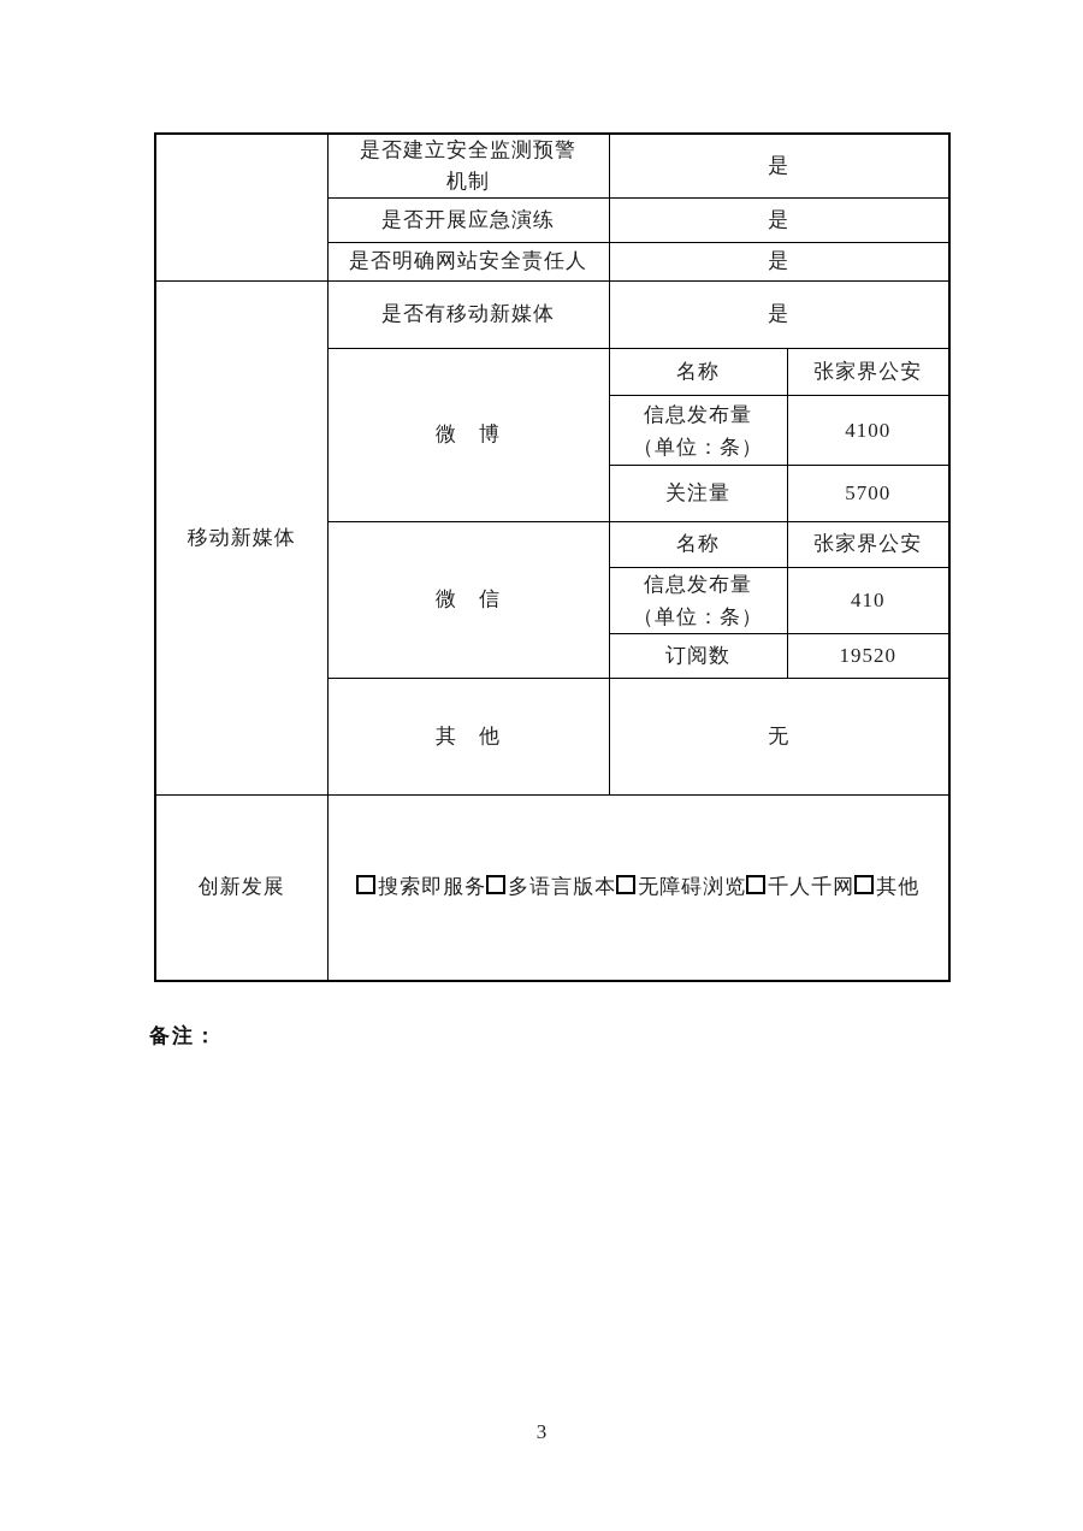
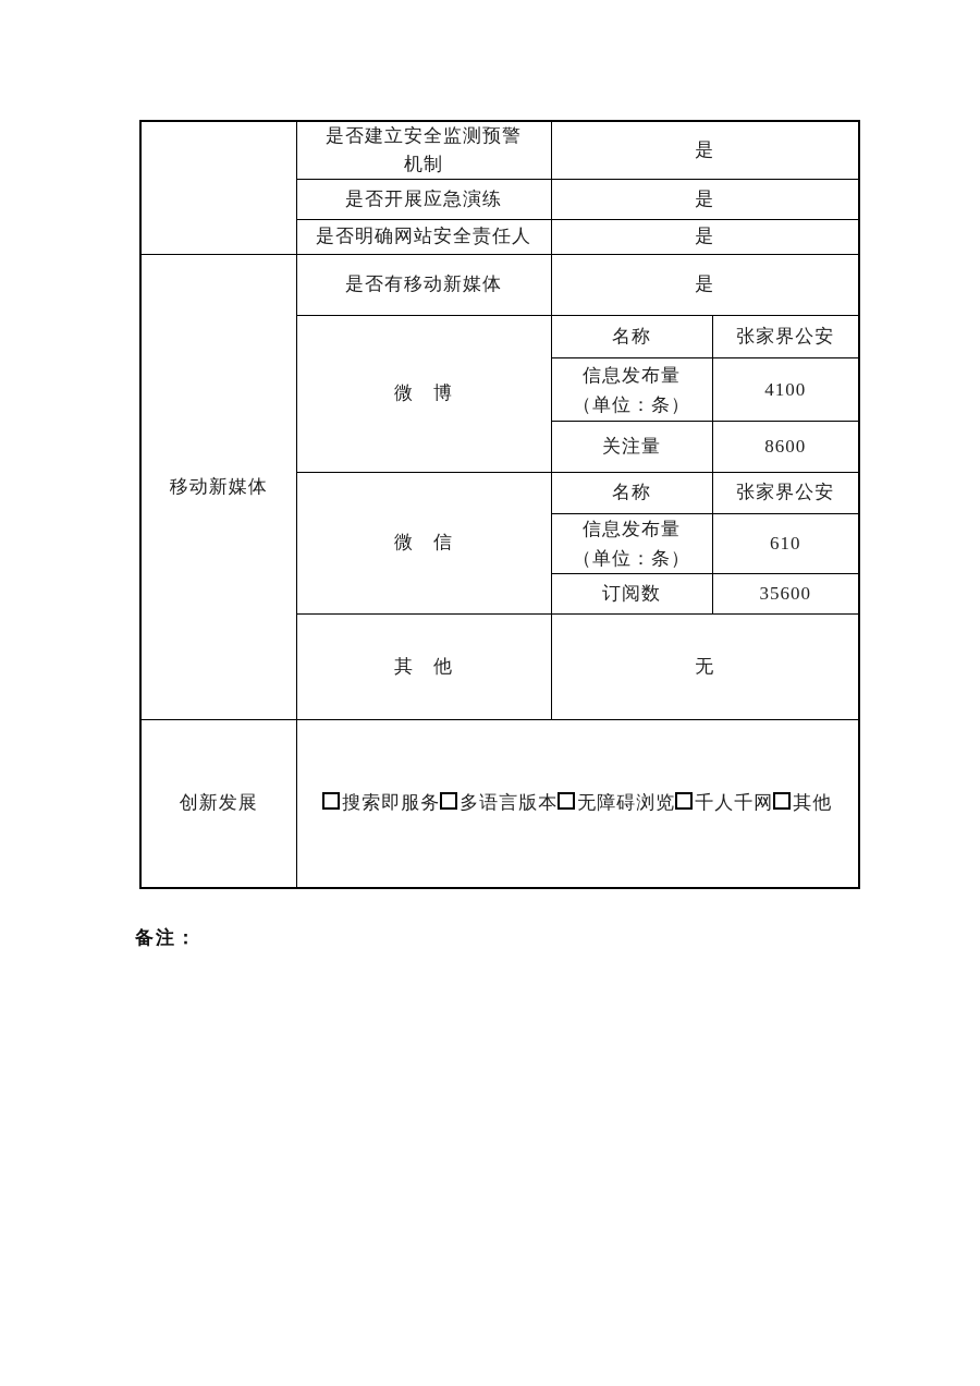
  	是否建立安全监测预警 机制	是
  是否开展应急演练	是
  是否明确网站安全责任人	是
  移动新媒体	是否有移动新媒体	是
  微 博	名称	张家界公安
  信息发布量 （单位：条）	4100
- 关注量	5700
+ 关注量	8600
  微 信	名称	张家界公安
- 信息发布量 （单位：条）	410
+ 信息发布量 （单位：条）	610
- 订阅数	19520
+ 订阅数	35600
  其 他	无
  创新发展	搜索即服务 多语言版本 无障碍浏览 千人千网 其他
  备注：
- 3
